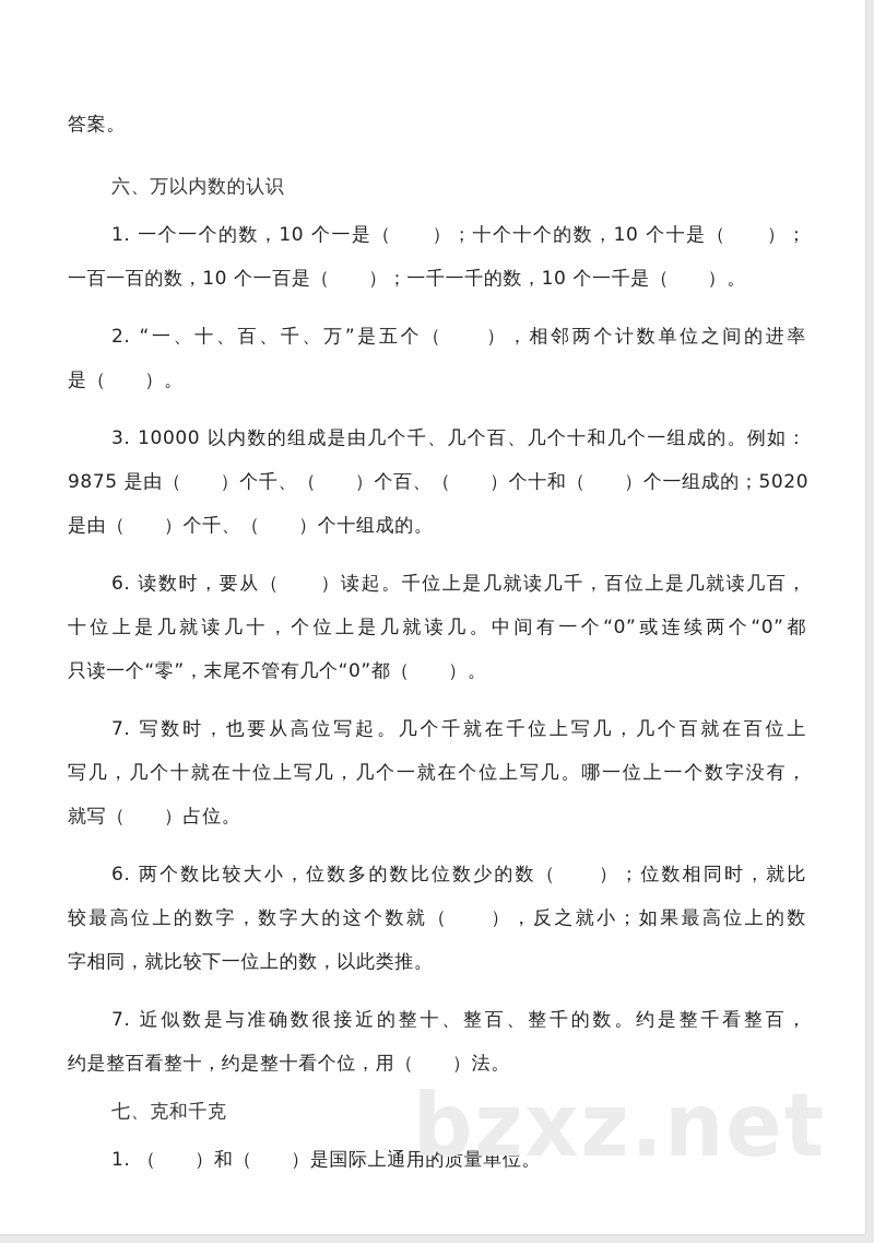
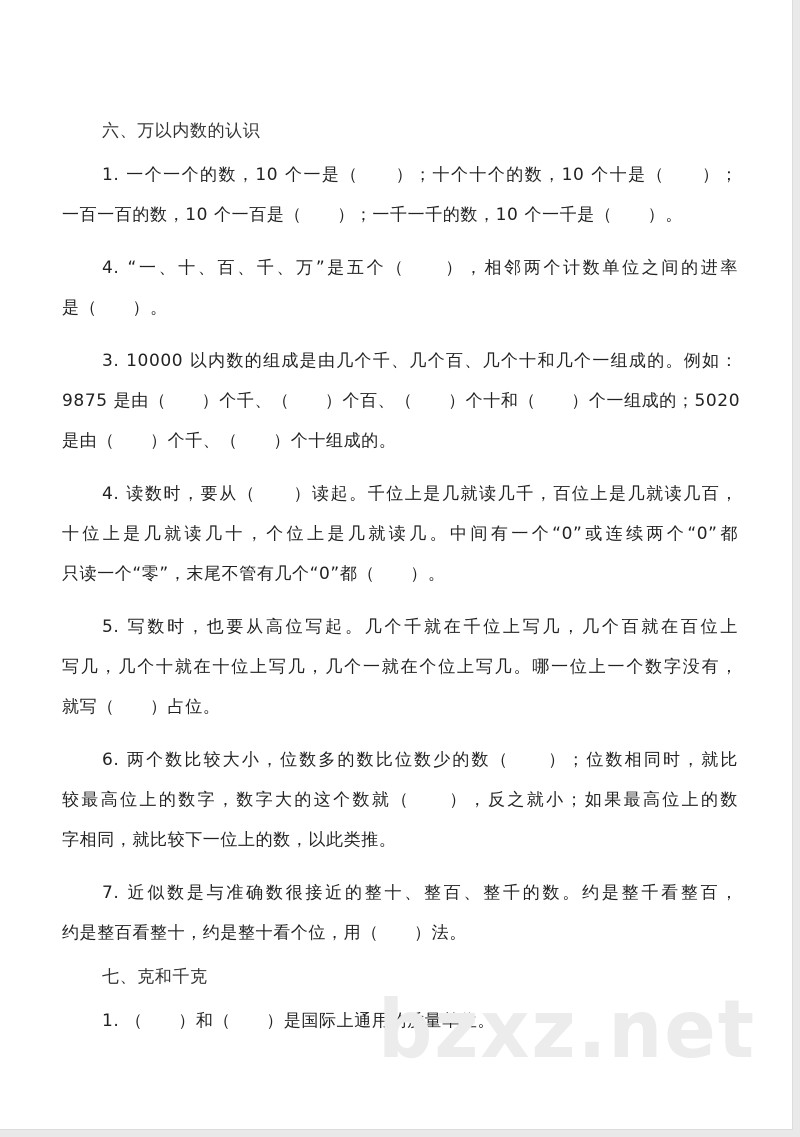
- 答案。
  六、万以内数的认识
  1. 一个一个的数，10 个一是（ ）；十个十个的数，10 个十是（ ）；
  一百一百的数，10 个一百是（ ）；一千一千的数，10 个一千是（ ）。
- 2. “一、十、百、千、万”是五个（ ），相邻两个计数单位之间的进率
+ 4. “一、十、百、千、万”是五个（ ），相邻两个计数单位之间的进率
  是（ ）。
  3. 10000 以内数的组成是由几个千、几个百、几个十和几个一组成的。例如：
  9875 是由（ ）个千、（ ）个百、（ ）个十和（ ）个一组成的；5020
  是由（ ）个千、（ ）个十组成的。
- 6. 读数时，要从（ ）读起。千位上是几就读几千，百位上是几就读几百，
+ 4. 读数时，要从（ ）读起。千位上是几就读几千，百位上是几就读几百，
  十位上是几就读几十，个位上是几就读几。中间有一个“0”或连续两个“0”都
  只读一个“零”，末尾不管有几个“0”都（ ）。
- 7. 写数时，也要从高位写起。几个千就在千位上写几，几个百就在百位上
+ 5. 写数时，也要从高位写起。几个千就在千位上写几，几个百就在百位上
  写几，几个十就在十位上写几，几个一就在个位上写几。哪一位上一个数字没有，
  就写（ ）占位。
  6. 两个数比较大小，位数多的数比位数少的数（ ）；位数相同时，就比
  较最高位上的数字，数字大的这个数就（ ），反之就小；如果最高位上的数
  字相同，就比较下一位上的数，以此类推。
  7. 近似数是与准确数很接近的整十、整百、整千的数。约是整千看整百，
  约是整百看整十，约是整十看个位，用（ ）法。
  七、克和千克
  1. （ ）和（ ）是国际上通用的质量单位。
  bzxz.net
